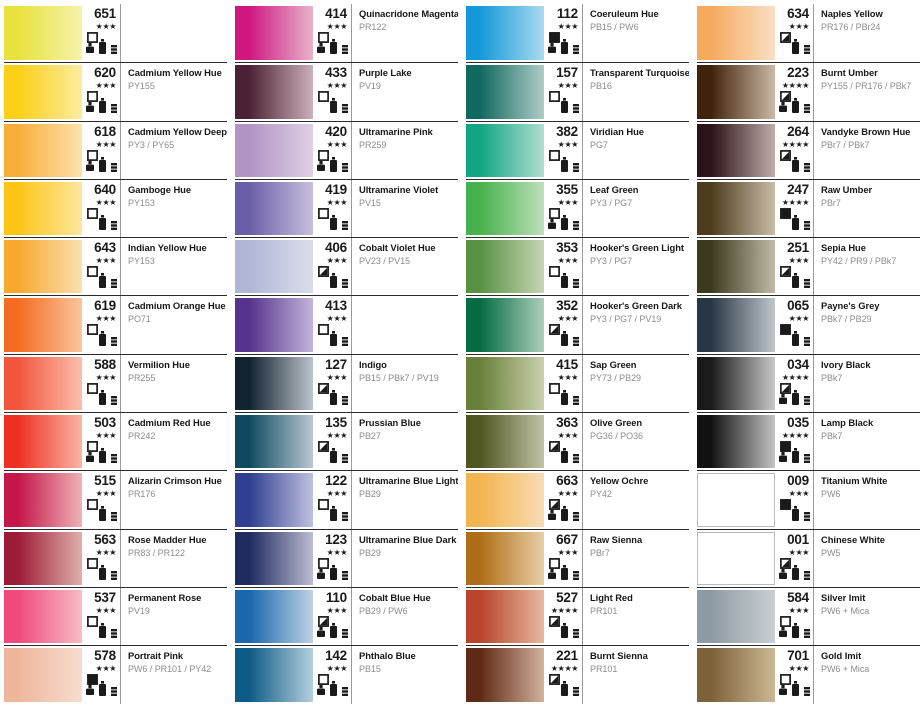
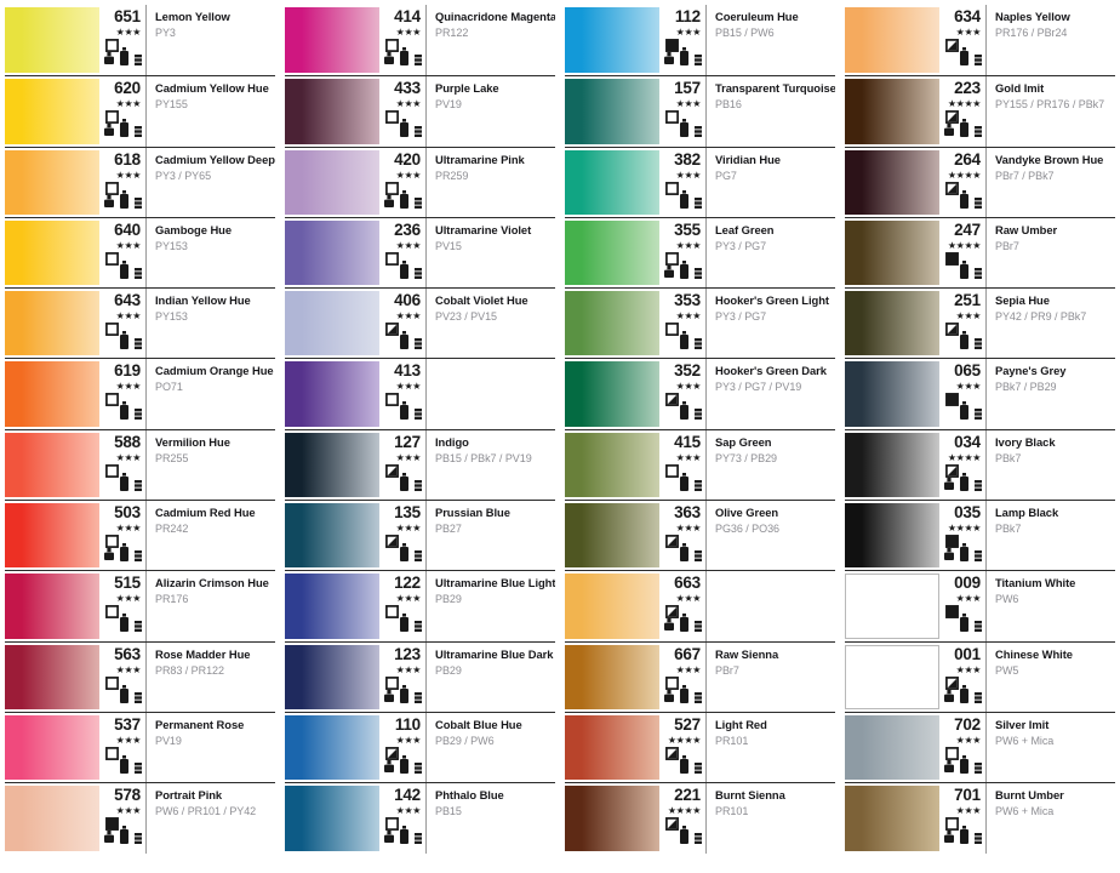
  651
  ★★★
+ Lemon Yellow
+ PY3
  620
  ★★★
  Cadmium Yellow Hue
  PY155
  618
  ★★★
  Cadmium Yellow Deep
  PY3 / PY65
  640
  ★★★
  Gamboge Hue
  PY153
  643
  ★★★
  Indian Yellow Hue
  PY153
  619
  ★★★
  Cadmium Orange Hue
  PO71
  588
  ★★★
  Vermilion Hue
  PR255
  503
  ★★★
  Cadmium Red Hue
  PR242
  515
  ★★★
  Alizarin Crimson Hue
  PR176
  563
  ★★★
  Rose Madder Hue
  PR83 / PR122
  537
  ★★★
  Permanent Rose
  PV19
  578
  ★★★
  Portrait Pink
  PW6 / PR101 / PY42
  414
  ★★★
  Quinacridone Magenta
  PR122
  433
  ★★★
  Purple Lake
  PV19
  420
  ★★★
  Ultramarine Pink
  PR259
- 419
+ 236
  ★★★
  Ultramarine Violet
  PV15
  406
  ★★★
  Cobalt Violet Hue
  PV23 / PV15
  413
  ★★★
  127
  ★★★
  Indigo
  PB15 / PBk7 / PV19
  135
  ★★★
  Prussian Blue
  PB27
  122
  ★★★
  Ultramarine Blue Light
  PB29
  123
  ★★★
  Ultramarine Blue Dark
  PB29
  110
  ★★★
  Cobalt Blue Hue
  PB29 / PW6
  142
  ★★★
  Phthalo Blue
  PB15
  112
  ★★★
  Coeruleum Hue
  PB15 / PW6
  157
  ★★★
  Transparent Turquoise
  PB16
  382
  ★★★
  Viridian Hue
  PG7
  355
  ★★★
  Leaf Green
  PY3 / PG7
  353
  ★★★
  Hooker's Green Light
  PY3 / PG7
  352
  ★★★
  Hooker's Green Dark
  PY3 / PG7 / PV19
  415
  ★★★
  Sap Green
  PY73 / PB29
  363
  ★★★
  Olive Green
  PG36 / PO36
  663
  ★★★
- Yellow Ochre
- PY42
  667
  ★★★
  Raw Sienna
  PBr7
  527
  ★★★★
  Light Red
  PR101
  221
  ★★★★
  Burnt Sienna
  PR101
  634
  ★★★
  Naples Yellow
  PR176 / PBr24
  223
  ★★★★
- Burnt Umber
+ Gold Imit
  PY155 / PR176 / PBk7
  264
  ★★★★
  Vandyke Brown Hue
  PBr7 / PBk7
  247
  ★★★★
  Raw Umber
  PBr7
  251
  ★★★
  Sepia Hue
  PY42 / PR9 / PBk7
  065
  ★★★
  Payne's Grey
  PBk7 / PB29
  034
  ★★★★
  Ivory Black
  PBk7
  035
  ★★★★
  Lamp Black
  PBk7
  009
  ★★★
  Titanium White
  PW6
  001
  ★★★
  Chinese White
  PW5
- 584
+ 702
  ★★★
  Silver Imit
  PW6 + Mica
  701
  ★★★
- Gold Imit
+ Burnt Umber
  PW6 + Mica
